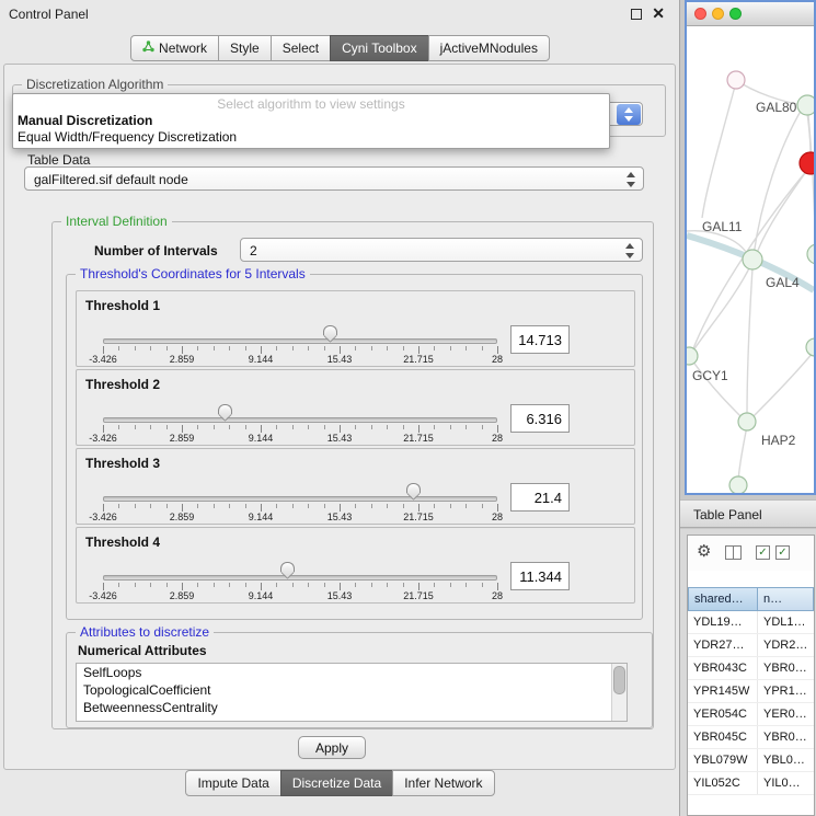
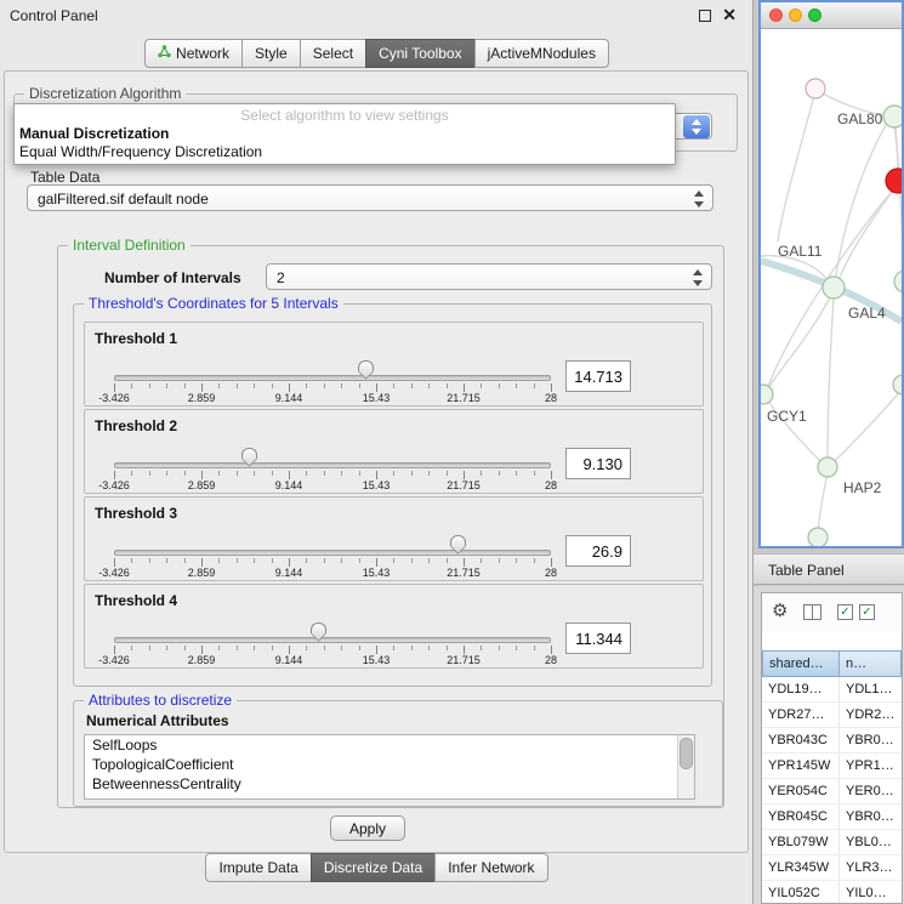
  Control Panel
  ✕
  Network
  Style
  Select
  Cyni Toolbox
  jActiveMNodules
  Discretization Algorithm
  Select algorithm to view settings
  Manual Discretization
  Equal Width/Frequency Discretization
  Table Data
  galFiltered.sif default node
  Interval Definition
  Number of Intervals
  2
  Threshold's Coordinates for 5 Intervals
  Threshold 1
  -3.426
  2.859
  9.144
  15.43
  21.715
  28
  14.713
  Threshold 2
  -3.426
  2.859
  9.144
  15.43
  21.715
  28
- 6.316
+ 9.130
  Threshold 3
  -3.426
  2.859
  9.144
  15.43
  21.715
  28
- 21.4
+ 26.9
  Threshold 4
  -3.426
  2.859
  9.144
  15.43
  21.715
  28
  11.344
  Attributes to discretize
  Numerical Attributes
  SelfLoops
  TopologicalCoefficient
  BetweennessCentrality
  Apply
  Impute Data
  Discretize Data
  Infer Network
  GAL80
  GAL11
  GAL4
  GCY1
  HAP2
  Table Panel
  ⚙
  ✓
  ✓
  shared…
  n…
  YDL19…
  YDL1…
  YDR27…
  YDR2…
  YBR043C
  YBR0…
  YPR145W
  YPR1…
  YER054C
  YER0…
  YBR045C
  YBR0…
  YBL079W
  YBL0…
+ YLR345W
+ YLR3…
  YIL052C
  YIL0…
